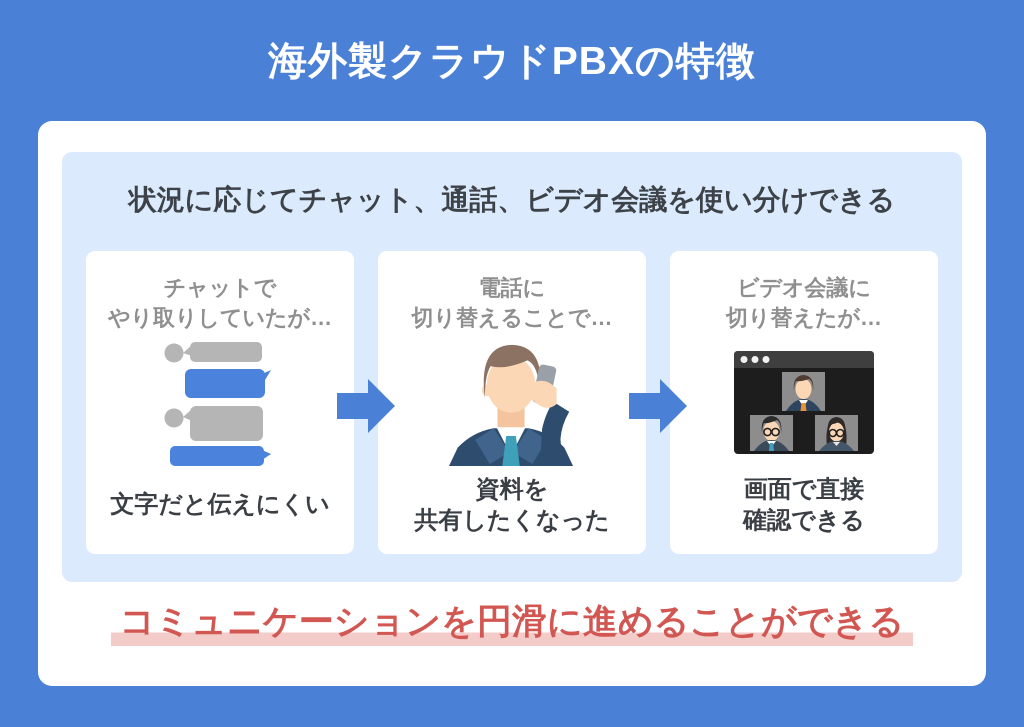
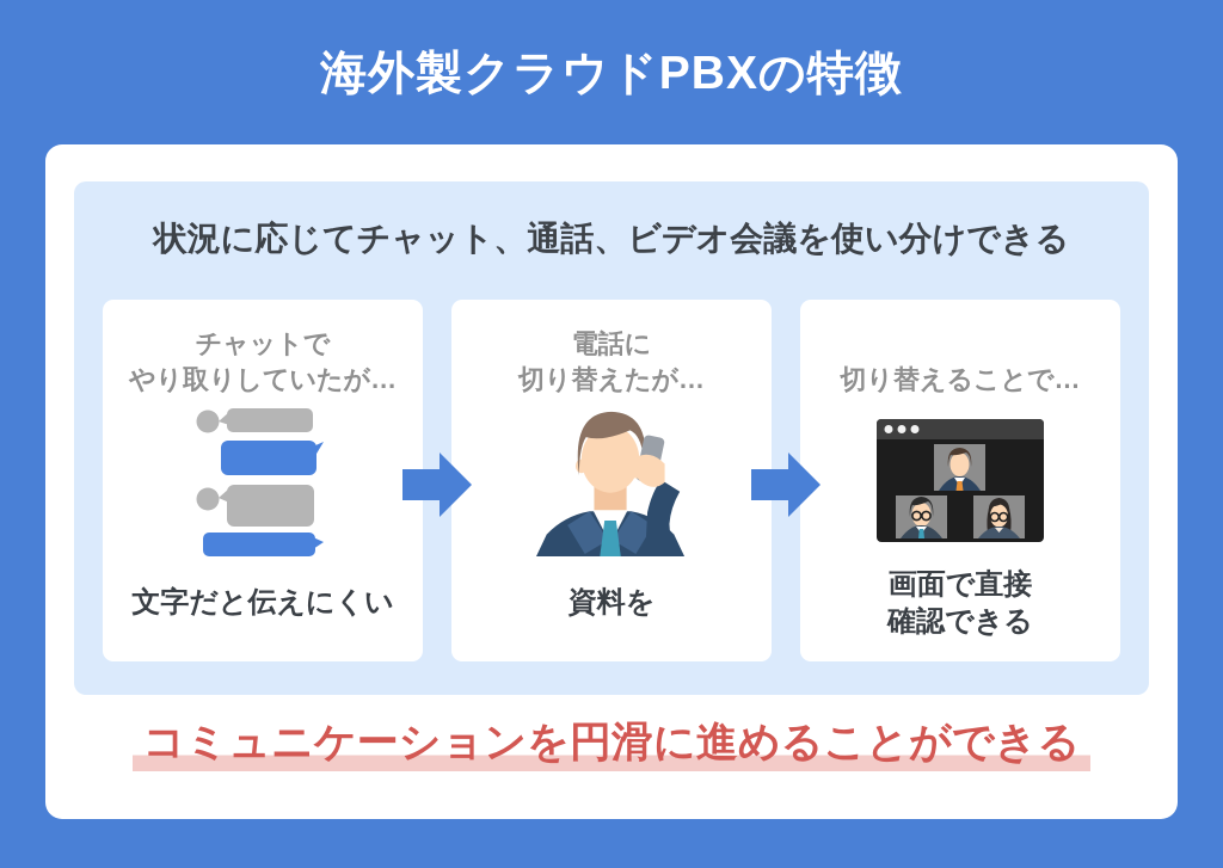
  海外製クラウドPBXの特徴
  状況に応じてチャット、通話、ビデオ会議を使い分けできる
  チャットで
  やり取りしていたが…
  文字だと伝えにくい
  電話に
- 切り替えることで…
+ 切り替えたが…
  資料を
- 共有したくなった
- ビデオ会議に
- 切り替えたが…
+ 切り替えることで…
  画面で直接
  確認できる
  コミュニケーションを円滑に進めることができる
